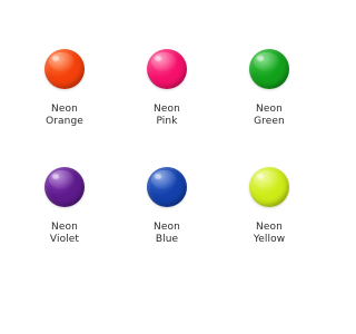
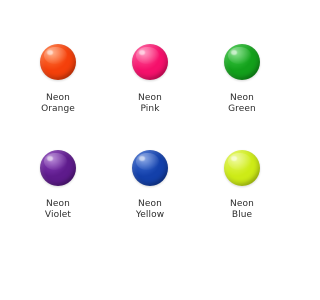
  Neon
  Orange
  Neon
  Pink
  Neon
  Green
  Neon
  Violet
  Neon
- Blue
+ Yellow
  Neon
- Yellow
+ Blue
